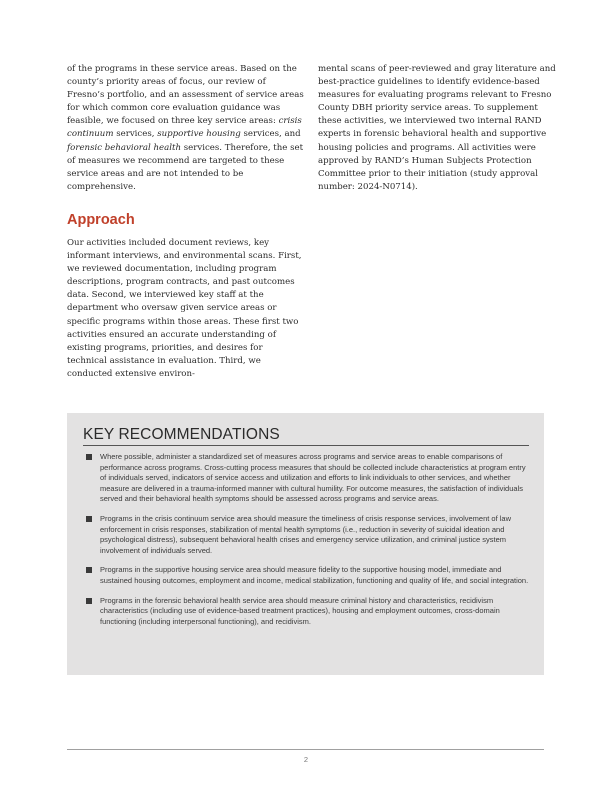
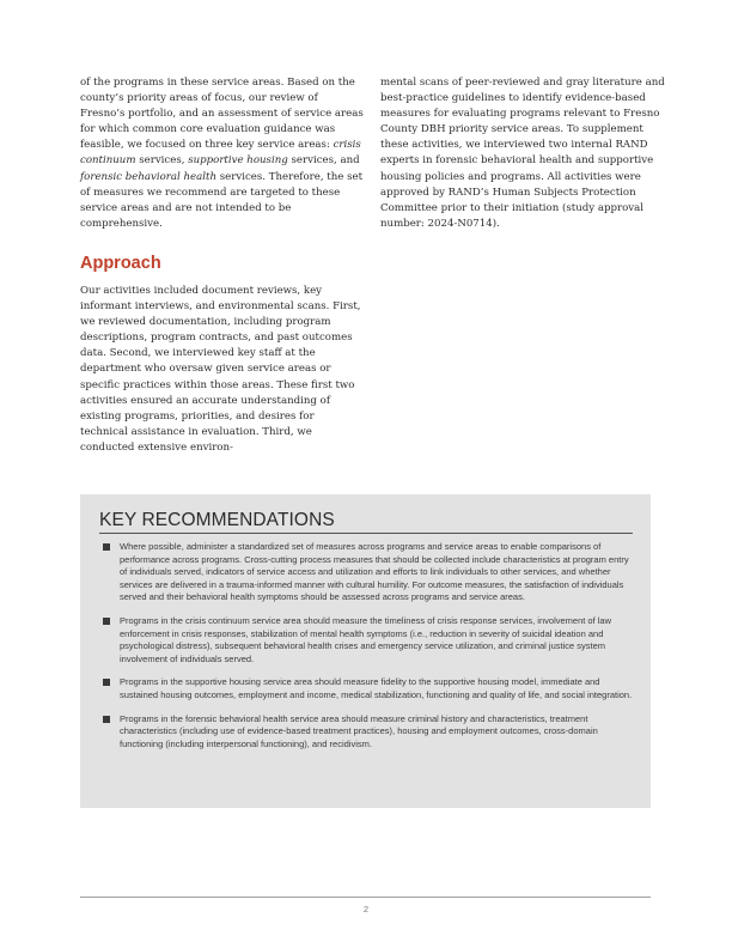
  of the programs in these service areas. Based on the county’s priority areas of focus, our review of Fresno’s portfolio, and an assessment of service areas for which common core evaluation guidance was feasible, we focused on three key service areas: crisis continuum services, supportive housing services, and forensic behavioral health services. Therefore, the set of measures we recommend are targeted to these service areas and are not intended to be comprehensive.
  Approach
- Our activities included document reviews, key informant interviews, and environmental scans. First, we reviewed documentation, including program descriptions, program contracts, and past outcomes data. Second, we interviewed key staff at the department who oversaw given service areas or specific programs within those areas. These first two activities ensured an accurate understanding of existing programs, priorities, and desires for technical assistance in evaluation. Third, we conducted extensive environ-
+ Our activities included document reviews, key informant interviews, and environmental scans. First, we reviewed documentation, including program descriptions, program contracts, and past outcomes data. Second, we interviewed key staff at the department who oversaw given service areas or specific practices within those areas. These first two activities ensured an accurate understanding of existing programs, priorities, and desires for technical assistance in evaluation. Third, we conducted extensive environ-
  mental scans of peer-reviewed and gray literature and best-practice guidelines to identify evidence-based measures for evaluating programs relevant to Fresno County DBH priority service areas. To supplement these activities, we interviewed two internal RAND experts in forensic behavioral health and supportive housing policies and programs. All activities were approved by RAND’s Human Subjects Protection Committee prior to their initiation (study approval number: 2024-N0714).
  KEY RECOMMENDATIONS
- Where possible, administer a standardized set of measures across programs and service areas to enable comparisons of performance across programs. Cross-cutting process measures that should be collected include characteristics at program entry of individuals served, indicators of service access and utilization and efforts to link individuals to other services, and whether measure are delivered in a trauma-informed manner with cultural humility. For outcome measures, the satisfaction of individuals served and their behavioral health symptoms should be assessed across programs and service areas.
+ Where possible, administer a standardized set of measures across programs and service areas to enable comparisons of performance across programs. Cross-cutting process measures that should be collected include characteristics at program entry of individuals served, indicators of service access and utilization and efforts to link individuals to other services, and whether services are delivered in a trauma-informed manner with cultural humility. For outcome measures, the satisfaction of individuals served and their behavioral health symptoms should be assessed across programs and service areas.
  Programs in the crisis continuum service area should measure the timeliness of crisis response services, involvement of law enforcement in crisis responses, stabilization of mental health symptoms (i.e., reduction in severity of suicidal ideation and psychological distress), subsequent behavioral health crises and emergency service utilization, and criminal justice system involvement of individuals served.
  Programs in the supportive housing service area should measure fidelity to the supportive housing model, immediate and sustained housing outcomes, employment and income, medical stabilization, functioning and quality of life, and social integration.
- Programs in the forensic behavioral health service area should measure criminal history and characteristics, recidivism characteristics (including use of evidence-based treatment practices), housing and employment outcomes, cross-domain functioning (including interpersonal functioning), and recidivism.
+ Programs in the forensic behavioral health service area should measure criminal history and characteristics, treatment characteristics (including use of evidence-based treatment practices), housing and employment outcomes, cross-domain functioning (including interpersonal functioning), and recidivism.
  2
